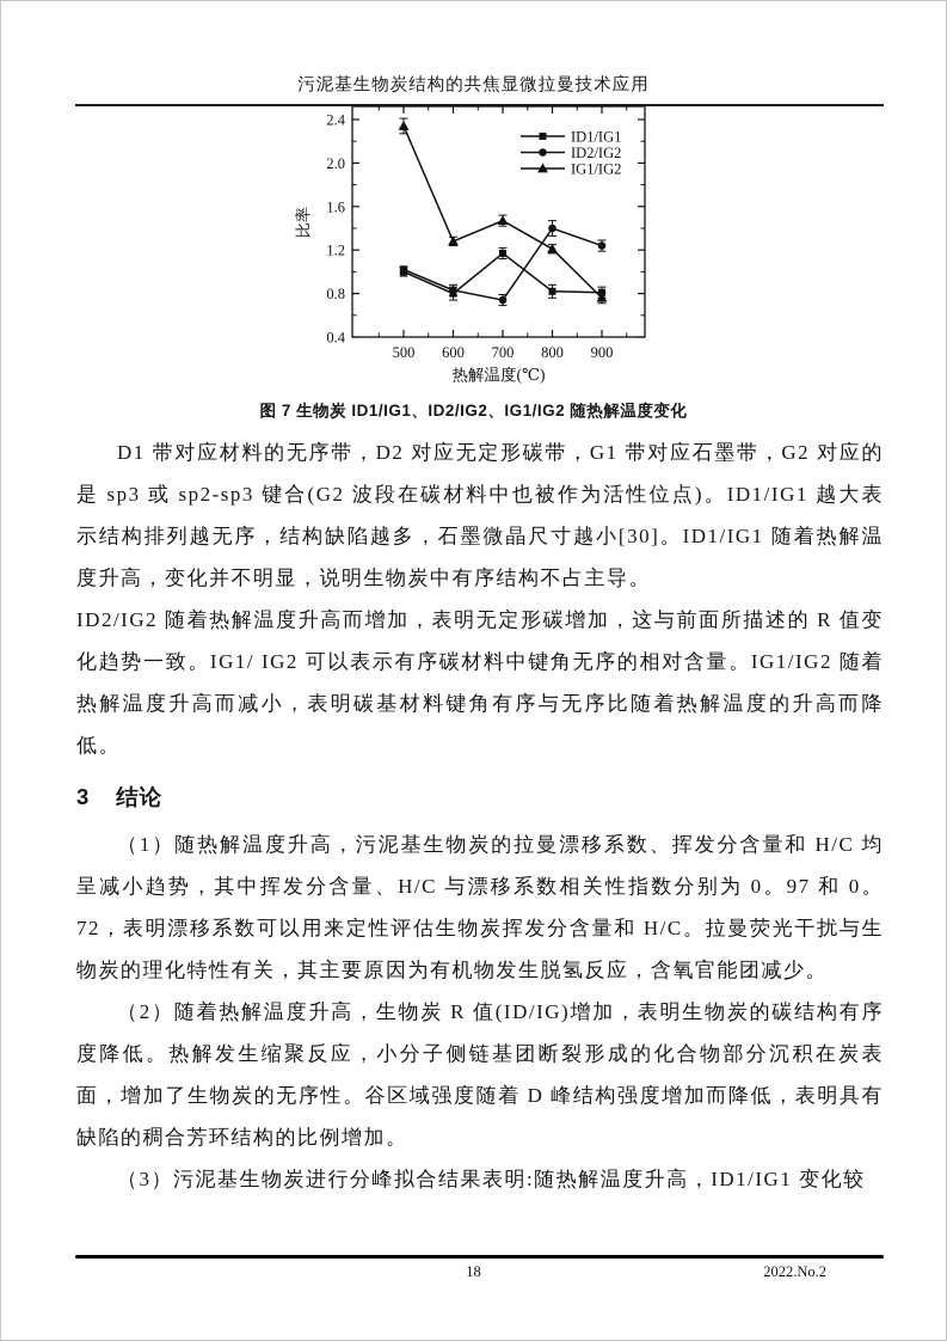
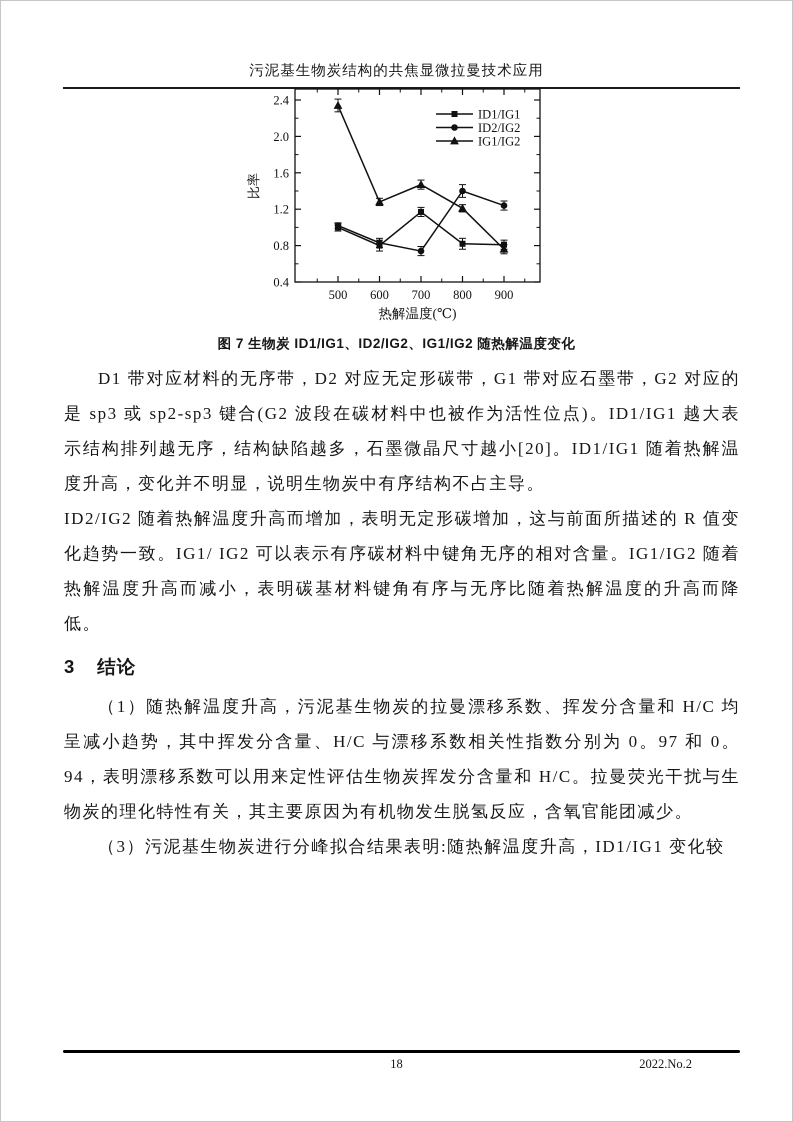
  污泥基生物炭结构的共焦显微拉曼技术应用
  0.4
  0.8
  1.2
  1.6
  2.0
  2.4
  500
  600
  700
  800
  900
  热解温度(℃)
  ID1/IG1
  ID2/IG2
  IG1/IG2
  图 7 生物炭 ID1/IG1、ID2/IG2、IG1/IG2 随热解温度变化
- D1 带对应材料的无序带，D2 对应无定形碳带，G1 带对应石墨带，G2 对应的是 sp3 或 sp2-sp3 键合(G2 波段在碳材料中也被作为活性位点)。ID1/IG1 越大表示结构排列越无序，结构缺陷越多，石墨微晶尺寸越小[30]。ID1/IG1 随着热解温度升高，变化并不明显，说明生物炭中有序结构不占主导。
+ D1 带对应材料的无序带，D2 对应无定形碳带，G1 带对应石墨带，G2 对应的是 sp3 或 sp2-sp3 键合(G2 波段在碳材料中也被作为活性位点)。ID1/IG1 越大表示结构排列越无序，结构缺陷越多，石墨微晶尺寸越小[20]。ID1/IG1 随着热解温度升高，变化并不明显，说明生物炭中有序结构不占主导。
  ID2/IG2 随着热解温度升高而增加，表明无定形碳增加，这与前面所描述的 R 值变化趋势一致。IG1/ IG2 可以表示有序碳材料中键角无序的相对含量。IG1/IG2 随着热解温度升高而减小，表明碳基材料键角有序与无序比随着热解温度的升高而降低。
  3 结论
- （1）随热解温度升高，污泥基生物炭的拉曼漂移系数、挥发分含量和 H/C 均呈减小趋势，其中挥发分含量、H/C 与漂移系数相关性指数分别为 0。97 和 0。72，表明漂移系数可以用来定性评估生物炭挥发分含量和 H/C。拉曼荧光干扰与生物炭的理化特性有关，其主要原因为有机物发生脱氢反应，含氧官能团减少。
+ （1）随热解温度升高，污泥基生物炭的拉曼漂移系数、挥发分含量和 H/C 均呈减小趋势，其中挥发分含量、H/C 与漂移系数相关性指数分别为 0。97 和 0。94，表明漂移系数可以用来定性评估生物炭挥发分含量和 H/C。拉曼荧光干扰与生物炭的理化特性有关，其主要原因为有机物发生脱氢反应，含氧官能团减少。
- （2）随着热解温度升高，生物炭 R 值(ID/IG)增加，表明生物炭的碳结构有序度降低。热解发生缩聚反应，小分子侧链基团断裂形成的化合物部分沉积在炭表面，增加了生物炭的无序性。谷区域强度随着 D 峰结构强度增加而降低，表明具有缺陷的稠合芳环结构的比例增加。
  （3）污泥基生物炭进行分峰拟合结果表明:随热解温度升高，ID1/IG1 变化较
  18
  2022.No.2
